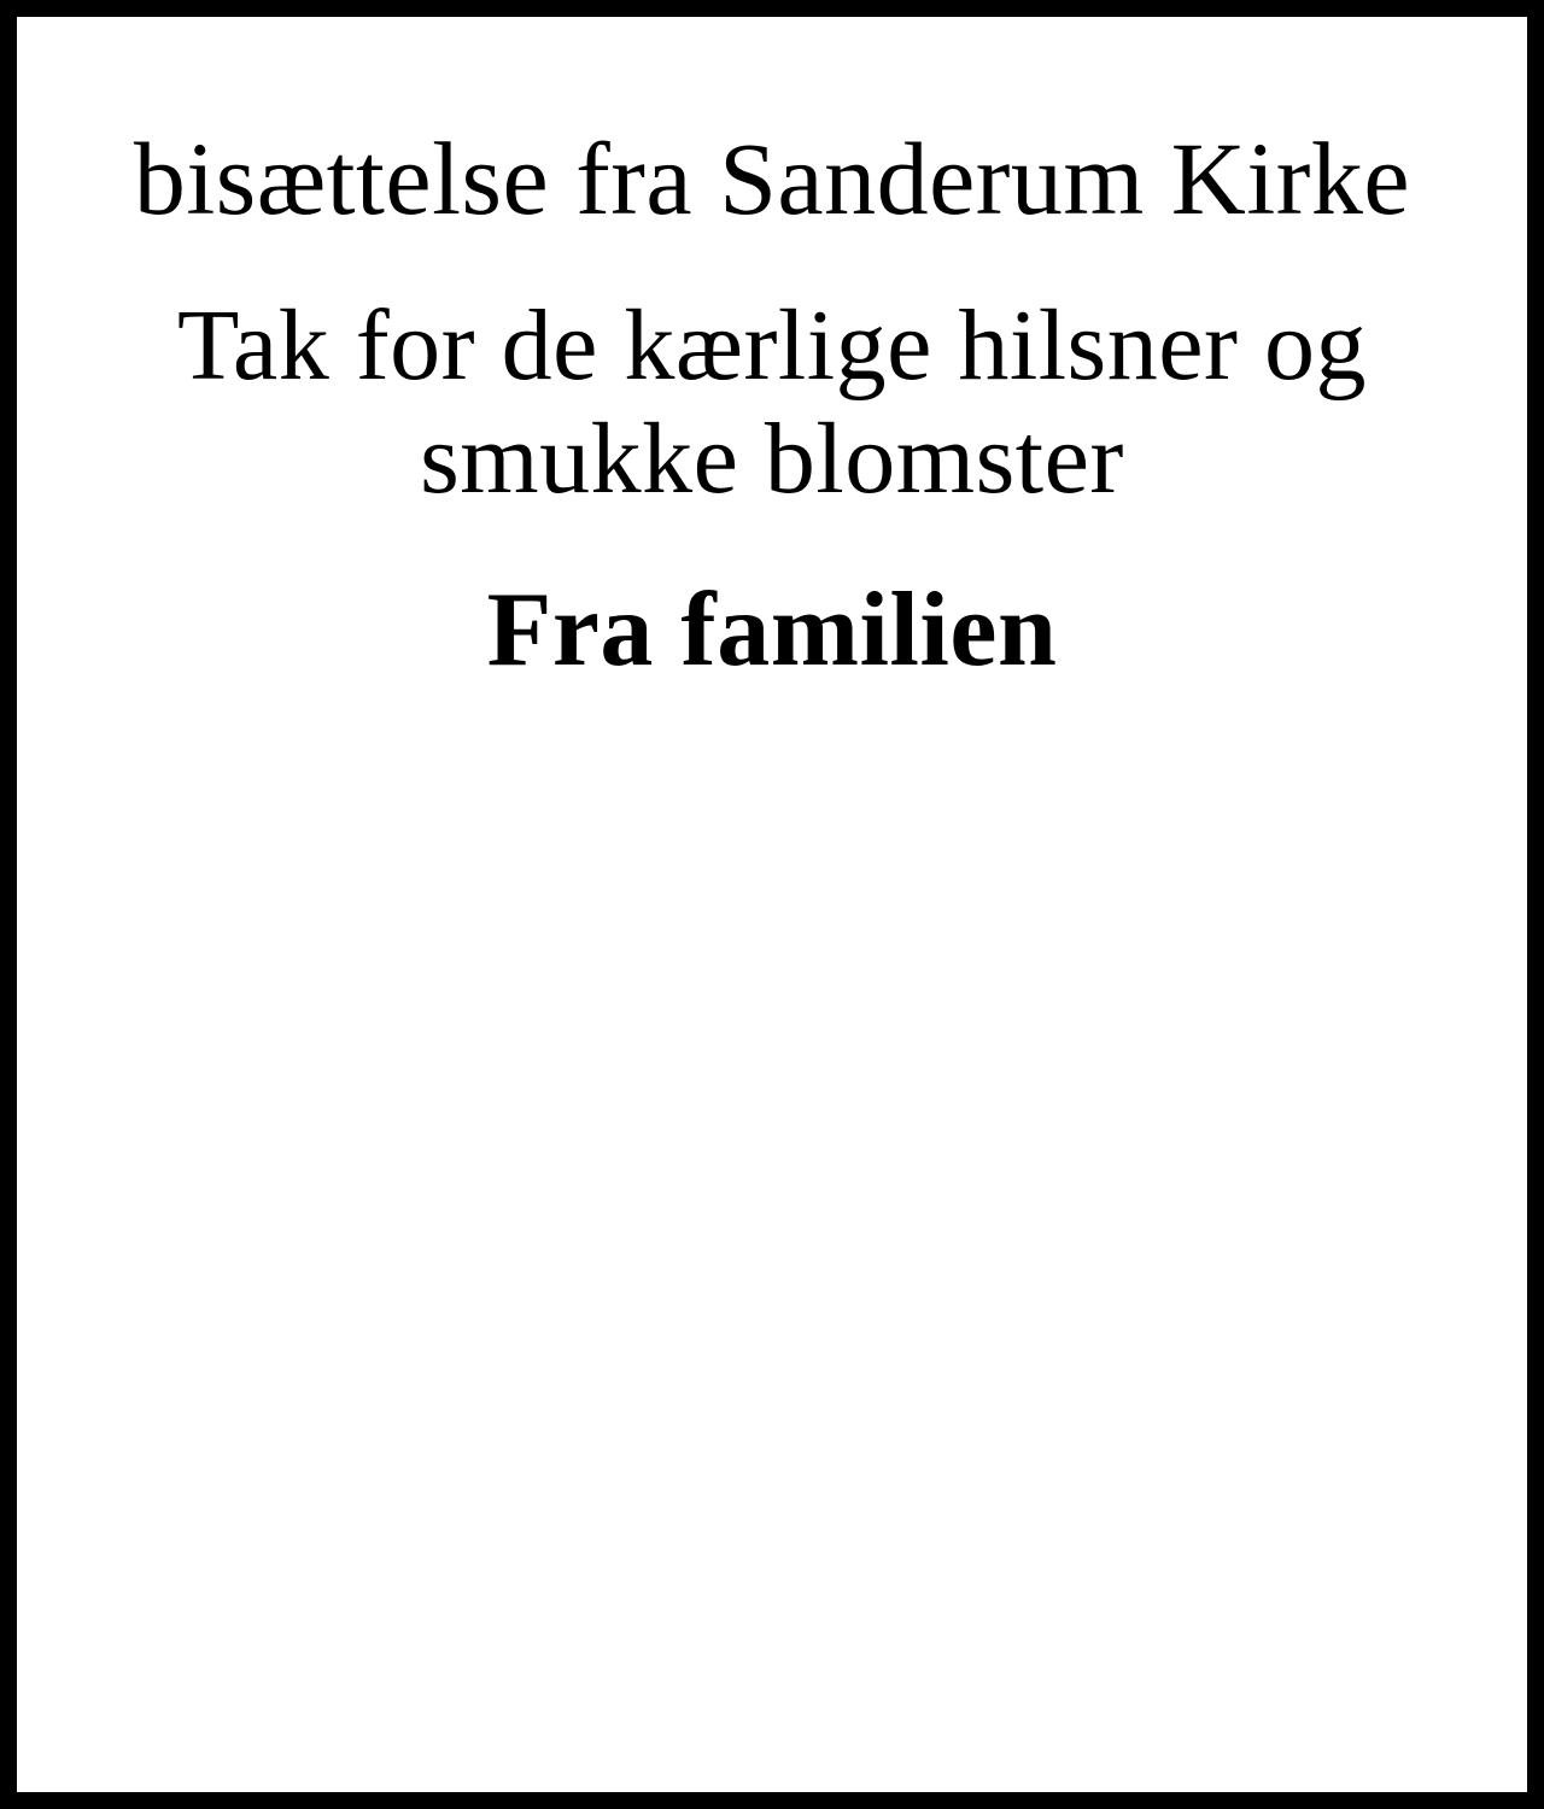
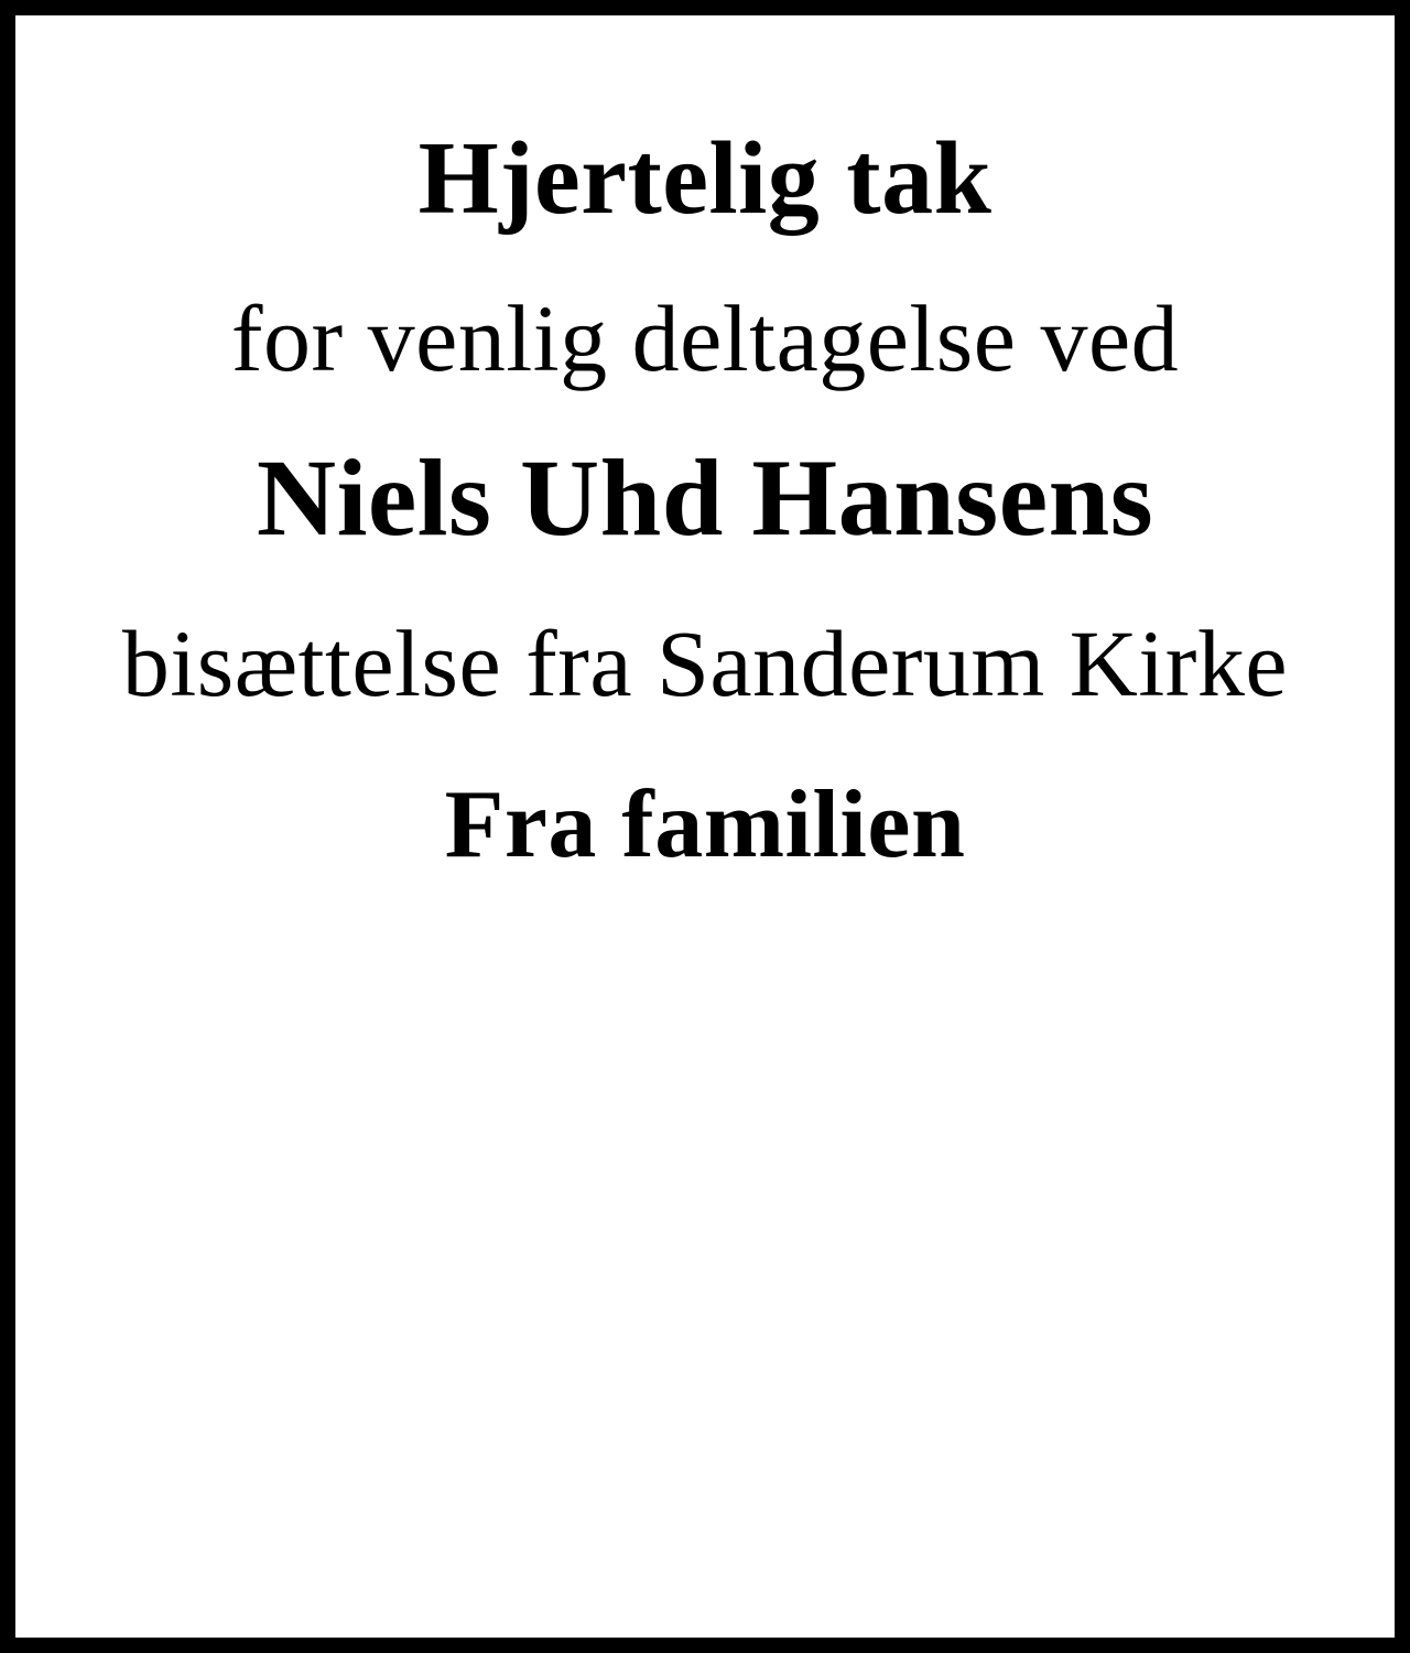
+ Hjertelig tak
+ for venlig deltagelse ved
+ Niels Uhd Hansens
  bisættelse fra Sanderum Kirke
- Tak for de kærlige hilsner og smukke blomster
  Fra familien
